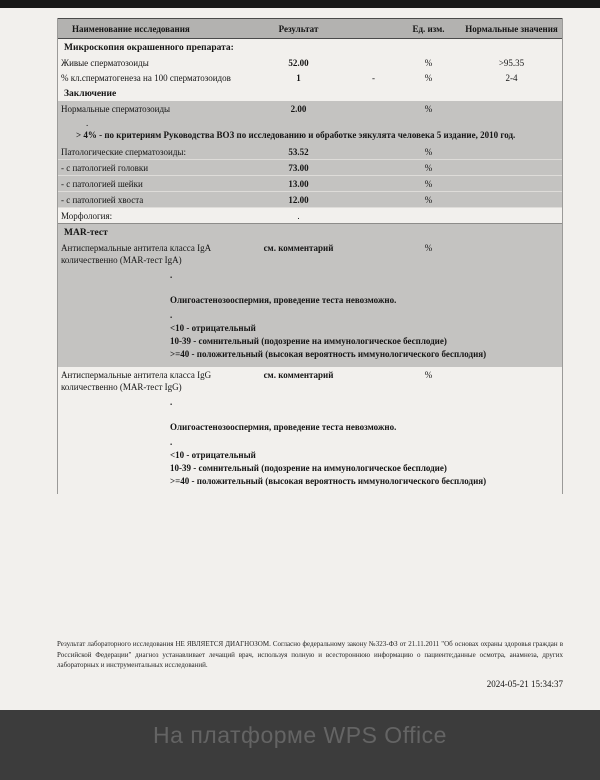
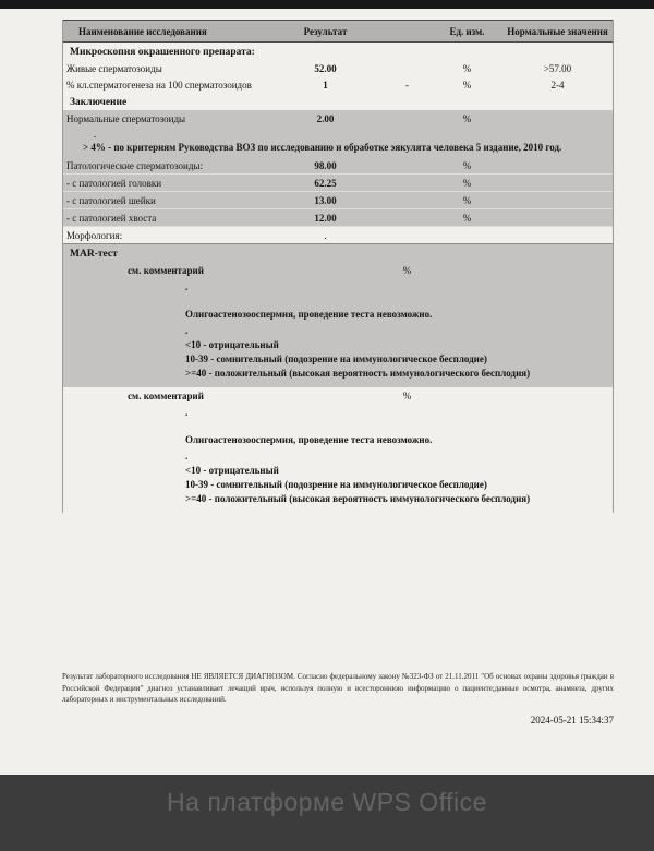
  Наименование исследования
  Результат
  Ед. изм.
  Нормальные значения
  Микроскопия окрашенного препарата:
  Живые сперматозоиды
  52.00
  %
- >95.35
+ >57.00
  % кл.сперматогенеза на 100 сперматозоидов
  1
  -
  %
  2-4
  Заключение
  Нормальные сперматозоиды
  2.00
  %
  .
  > 4% - по критериям Руководства ВОЗ по исследованию и обработке эякулята человека 5 издание, 2010 год.
  Патологические сперматозоиды:
- 53.52
+ 98.00
  %
  - с патологией головки
- 73.00
+ 62.25
  %
  - с патологией шейки
  13.00
  %
  - с патологией хвоста
  12.00
  %
  Морфология:
  .
  MAR-тест
- Антиспермальные антитела класса IgA количественно (MAR-тест IgA)
  см. комментарий
  %
  .
  Олигоастенозооспермия, проведение теста невозможно.
  .
  <10 - отрицательный
  10-39 - сомнительный (подозрение на иммунологическое бесплодие)
  >=40 - положительный (высокая вероятность иммунологического бесплодия)
- Антиспермальные антитела класса IgG количественно (MAR-тест IgG)
  см. комментарий
  %
  .
  Олигоастенозооспермия, проведение теста невозможно.
  .
  <10 - отрицательный
  10-39 - сомнительный (подозрение на иммунологическое бесплодие)
  >=40 - положительный (высокая вероятность иммунологического бесплодия)
  Результат лабораторного исследования НЕ ЯВЛЯЕТСЯ ДИАГНОЗОМ. Согласно федеральному закону №323-ФЗ от 21.11.2011 "Об основах охраны здоровья граждан в Российской Федерации" диагноз устанавливает лечащий врач, используя полную и всестороннюю информацию о пациенте;данные осмотра, анамнеза, других лабораторных и инструментальных исследований.
  2024-05-21 15:34:37
  На платформе WPS Office
